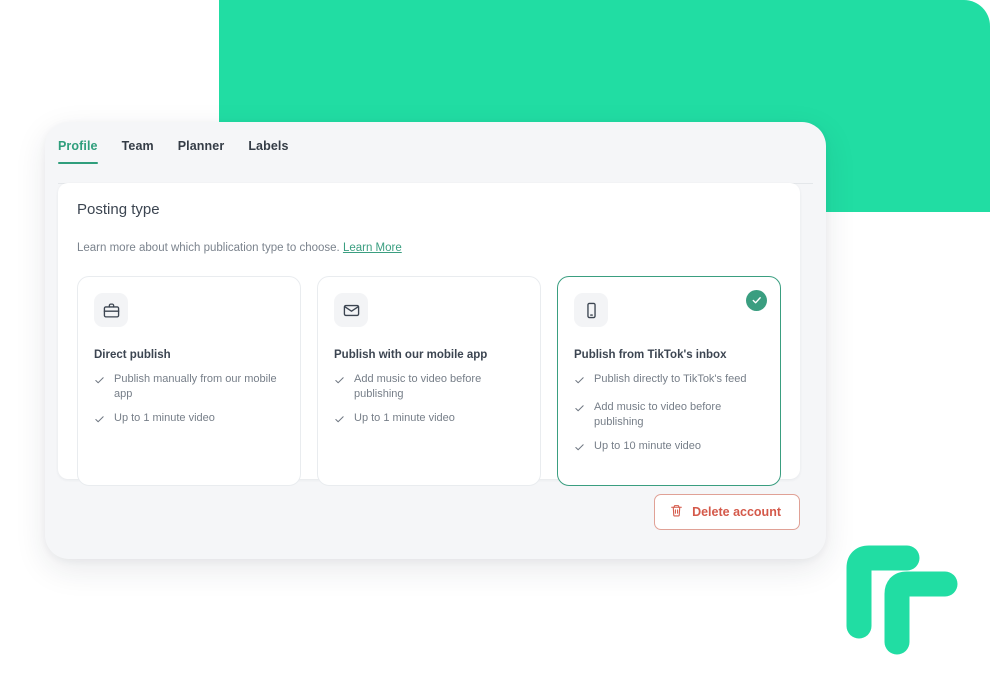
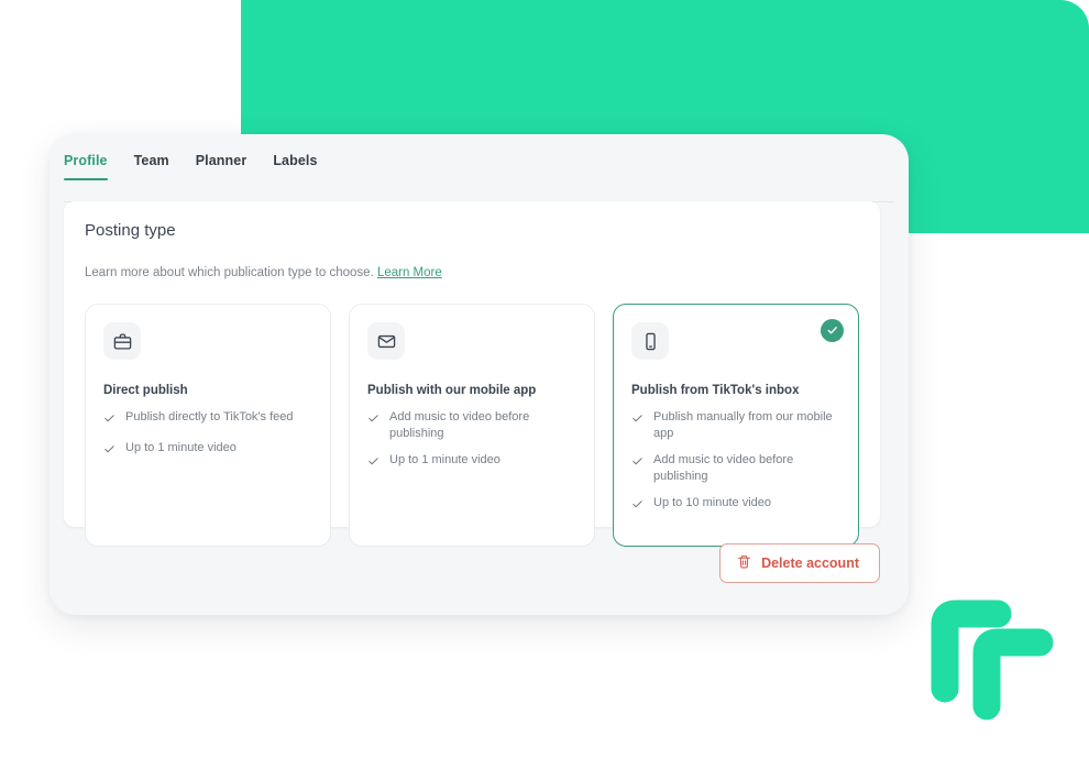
  Profile
  Team
  Planner
  Labels
  Posting type
  Learn more about which publication type to choose. Learn More
  Direct publish
- Publish manually from our mobile app
+ Publish directly to TikTok's feed
  Up to 1 minute video
  Publish with our mobile app
  Add music to video before publishing
  Up to 1 minute video
  Publish from TikTok's inbox
- Publish directly to TikTok's feed
+ Publish manually from our mobile app
  Add music to video before publishing
  Up to 10 minute video
  Delete account
